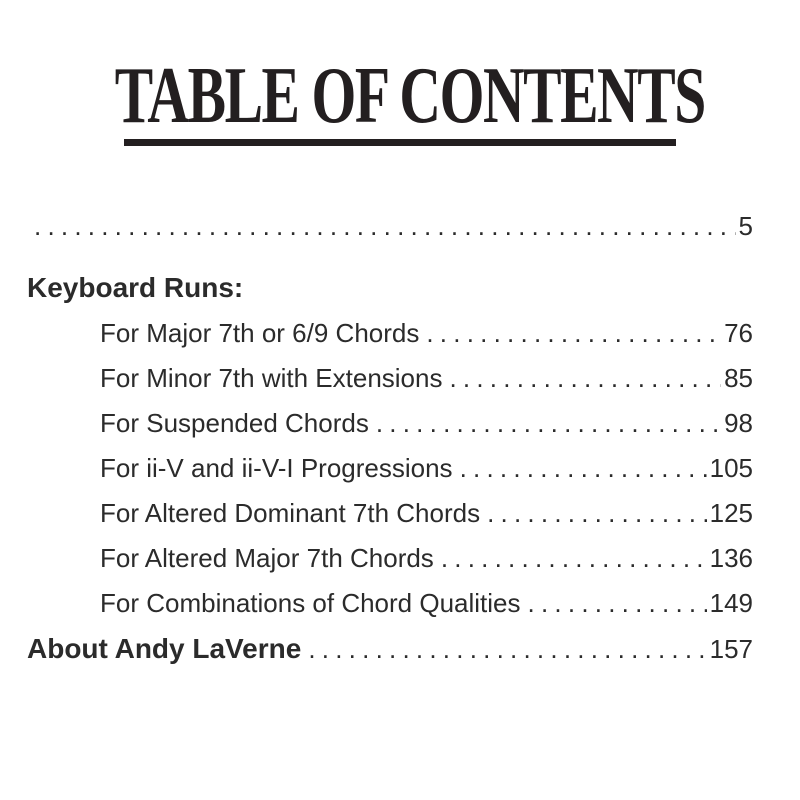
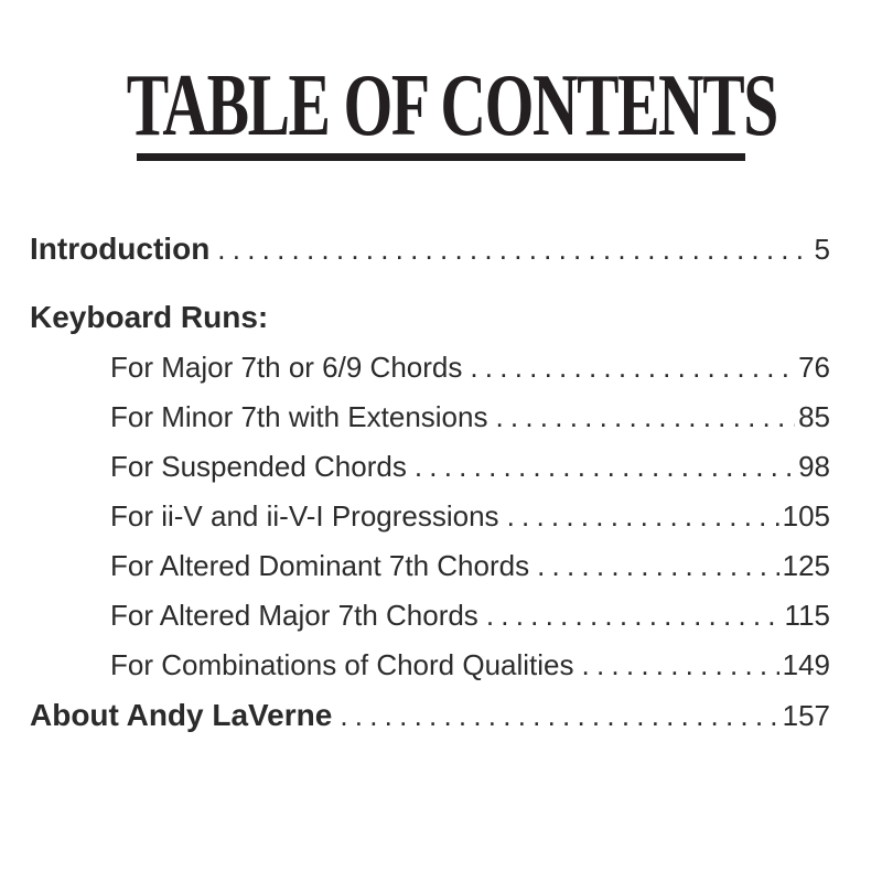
  TABLE OF CONTENTS
+ Introduction
  5
  Keyboard Runs:
  For Major 7th or 6/9 Chords
  76
  For Minor 7th with Extensions
  85
  For Suspended Chords
  98
  For ii-V and ii-V-I Progressions
  105
  For Altered Dominant 7th Chords
  125
  For Altered Major 7th Chords
- 136
+ 115
  For Combinations of Chord Qualities
  149
  About Andy LaVerne
  157
